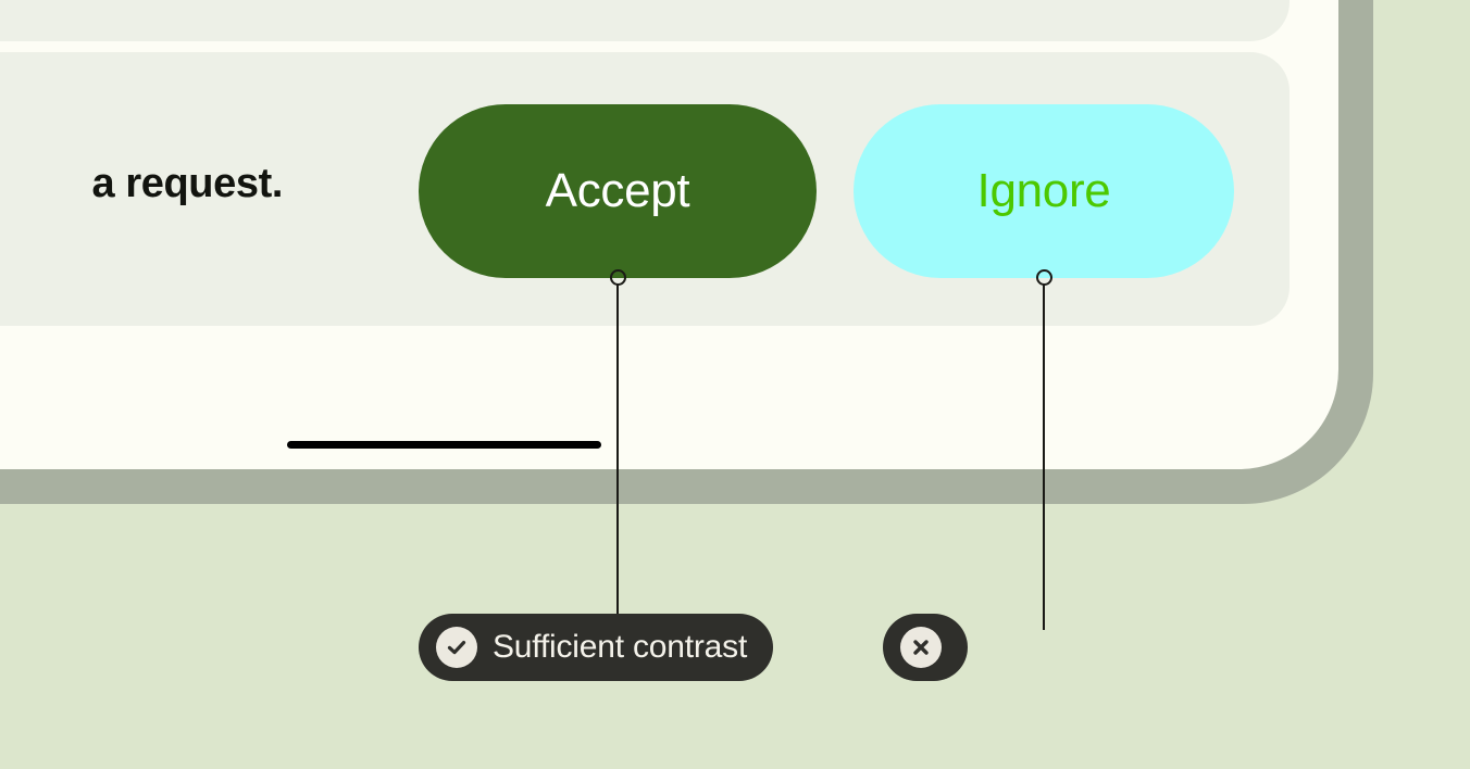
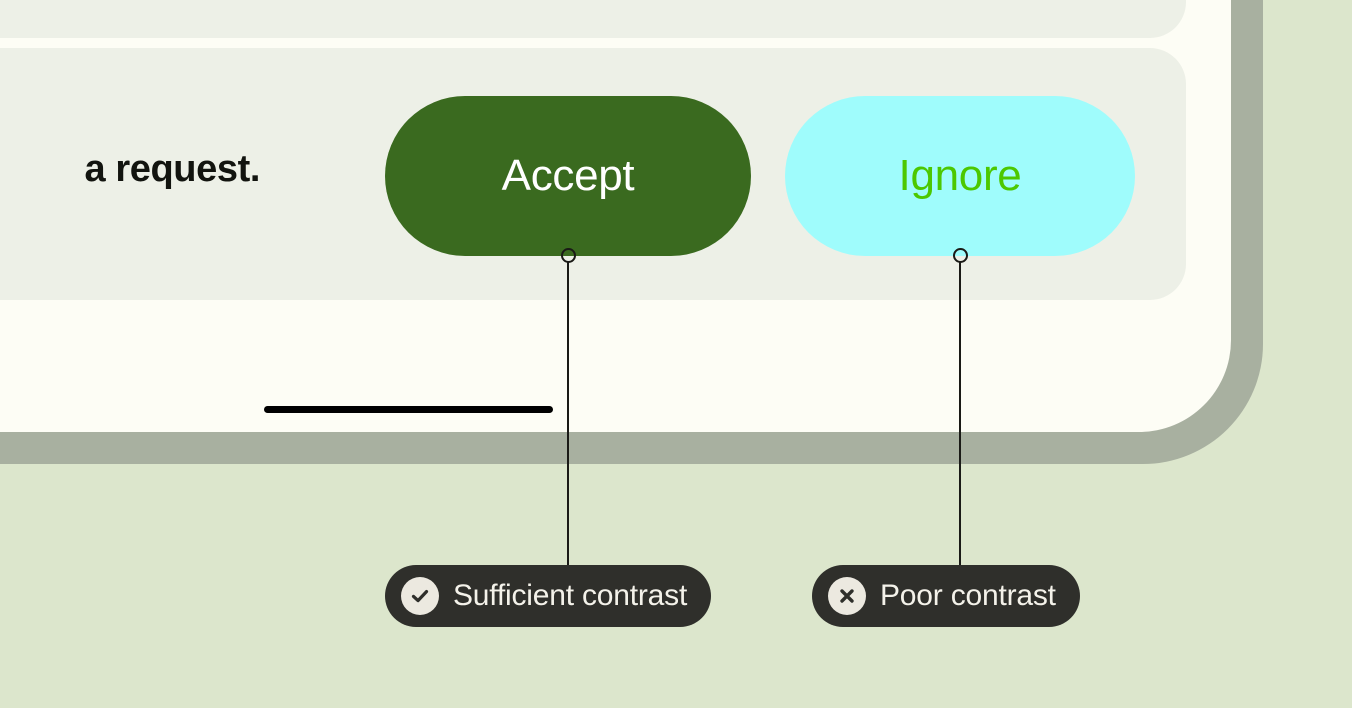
  a request.
  Accept
  Ignore
  Sufficient contrast
+ Poor contrast
